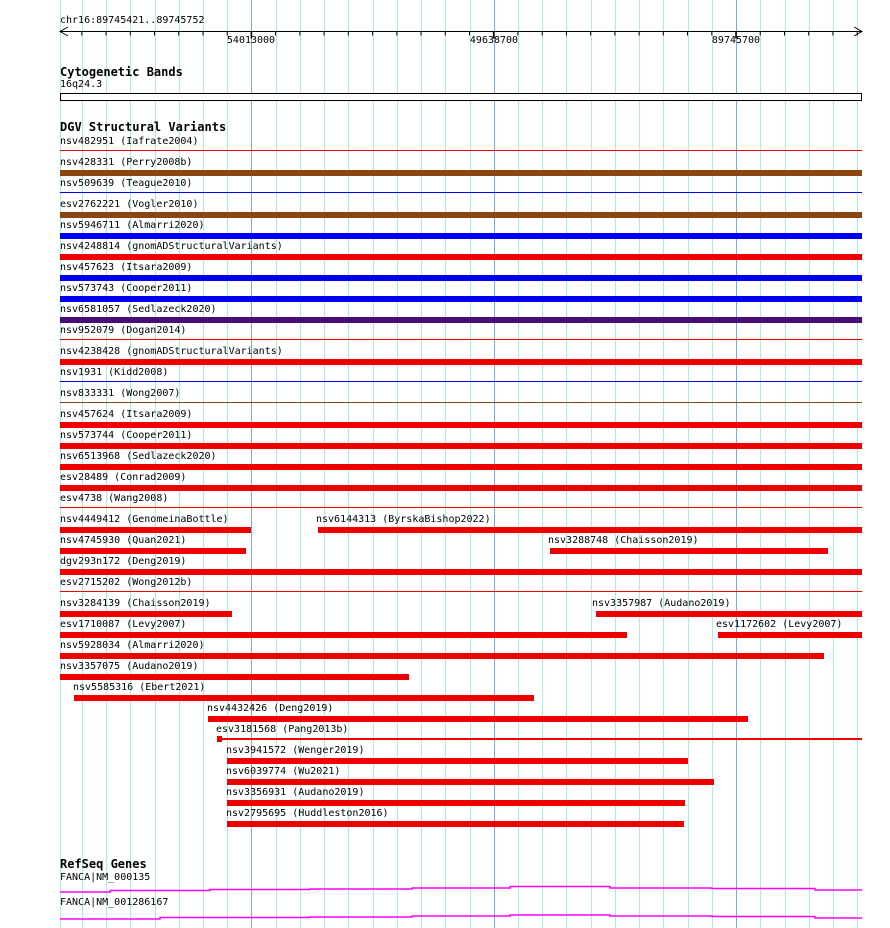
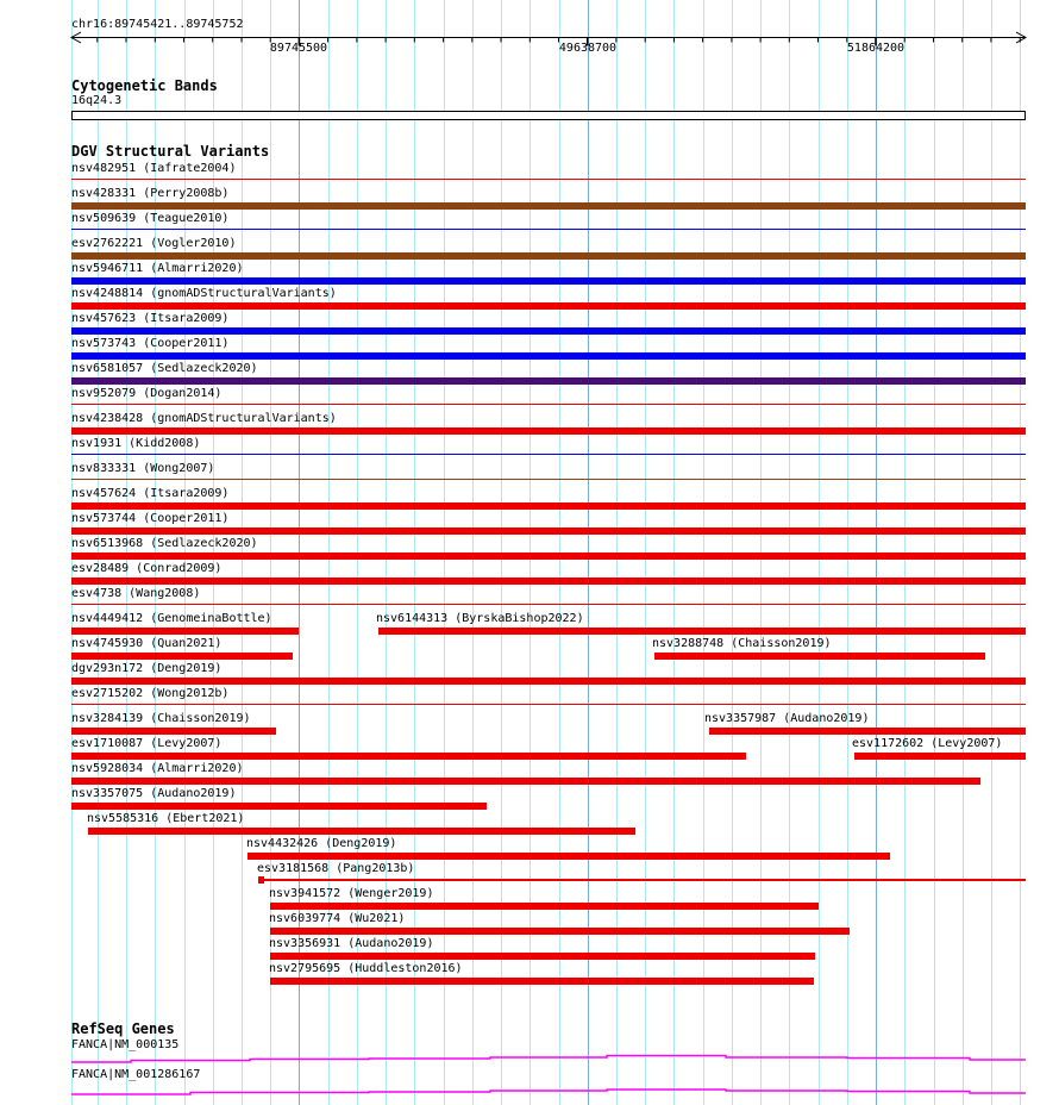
  chr16:89745421..89745752
- 54013000
+ 89745500
  49638700
- 89745700
+ 51864200
  Cytogenetic Bands
  16q24.3
  DGV Structural Variants
  nsv482951 (Iafrate2004)
  nsv428331 (Perry2008b)
  nsv509639 (Teague2010)
  esv2762221 (Vogler2010)
  nsv5946711 (Almarri2020)
  nsv4248814 (gnomADStructuralVariants)
  nsv457623 (Itsara2009)
  nsv573743 (Cooper2011)
  nsv6581057 (Sedlazeck2020)
  nsv952079 (Dogan2014)
  nsv4238428 (gnomADStructuralVariants)
  nsv1931 (Kidd2008)
  nsv833331 (Wong2007)
  nsv457624 (Itsara2009)
  nsv573744 (Cooper2011)
  nsv6513968 (Sedlazeck2020)
  esv28489 (Conrad2009)
  esv4738 (Wang2008)
  nsv4449412 (GenomeinaBottle)
  nsv6144313 (ByrskaBishop2022)
  nsv4745930 (Quan2021)
  nsv3288748 (Chaisson2019)
  dgv293n172 (Deng2019)
  esv2715202 (Wong2012b)
  nsv3284139 (Chaisson2019)
  nsv3357987 (Audano2019)
  esv1710087 (Levy2007)
  esv1172602 (Levy2007)
  nsv5928034 (Almarri2020)
  nsv3357075 (Audano2019)
  nsv5585316 (Ebert2021)
  nsv4432426 (Deng2019)
  esv3181568 (Pang2013b)
  nsv3941572 (Wenger2019)
  nsv6039774 (Wu2021)
  nsv3356931 (Audano2019)
  nsv2795695 (Huddleston2016)
  RefSeq Genes
  FANCA|NM_000135
  FANCA|NM_001286167
